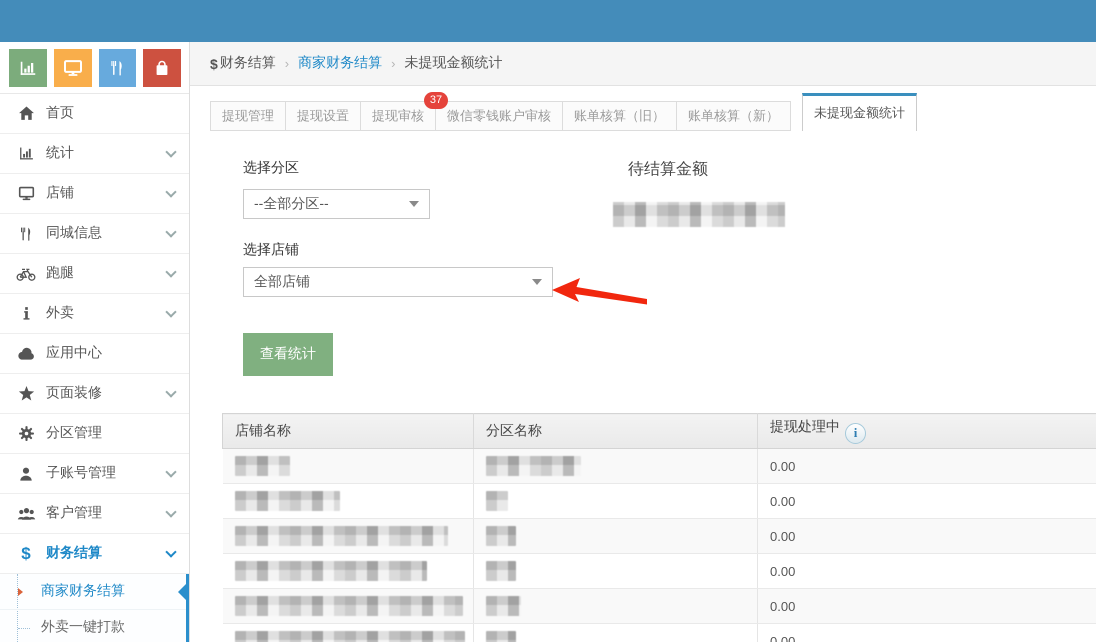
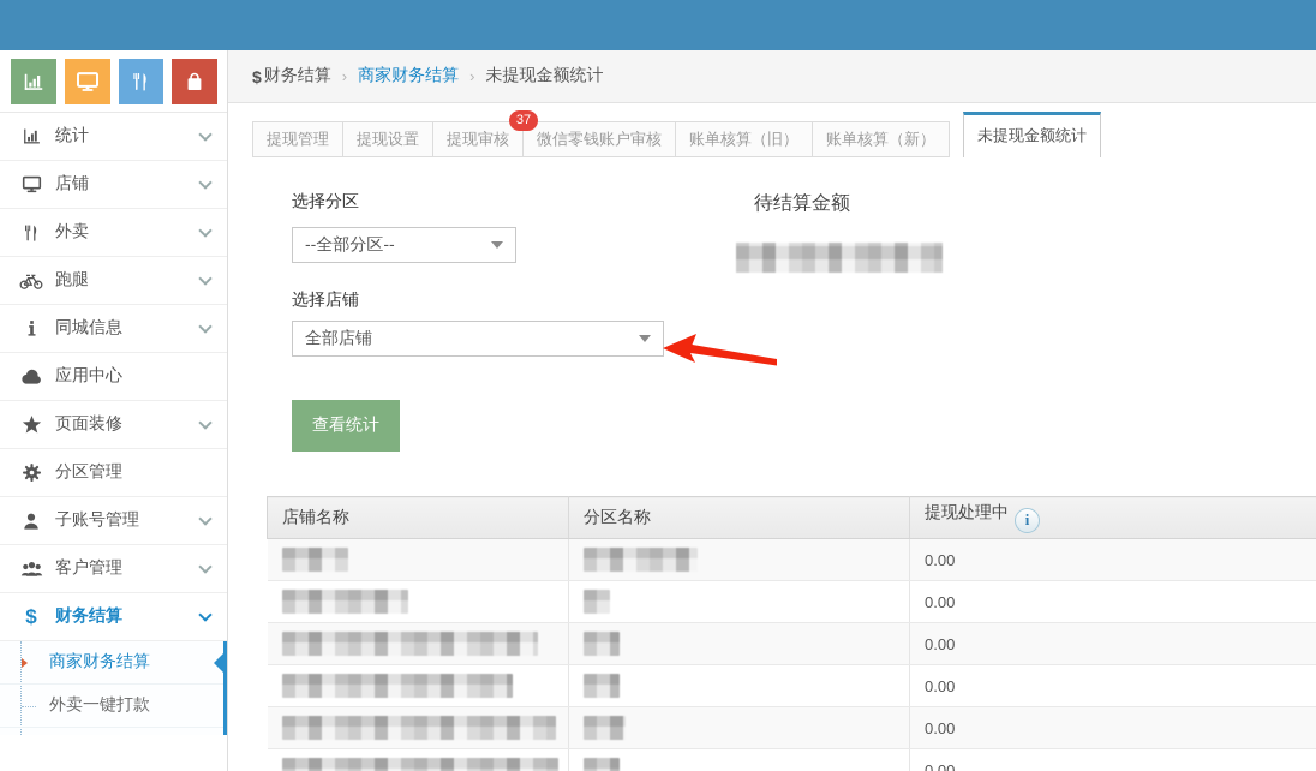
- 首页
  统计
  店铺
- 同城信息
+ 外卖
  跑腿
- 外卖
+ 同城信息
  应用中心
  页面装修
  分区管理
  子账号管理
  客户管理
  $
  财务结算
  商家财务结算
  外卖一键打款
  $
  财务结算
  ›
  商家财务结算
  ›
  未提现金额统计
  提现管理
  提现设置
  提现审核
  37
  微信零钱账户审核
  账单核算（旧）
  账单核算（新）
  未提现金额统计
  选择分区
  --全部分区--
  待结算金额
  选择店铺
  全部店铺
  查看统计
  店铺名称	分区名称	提现处理中 i
  		0.00
  		0.00
  		0.00
  		0.00
  		0.00
  		0.00
